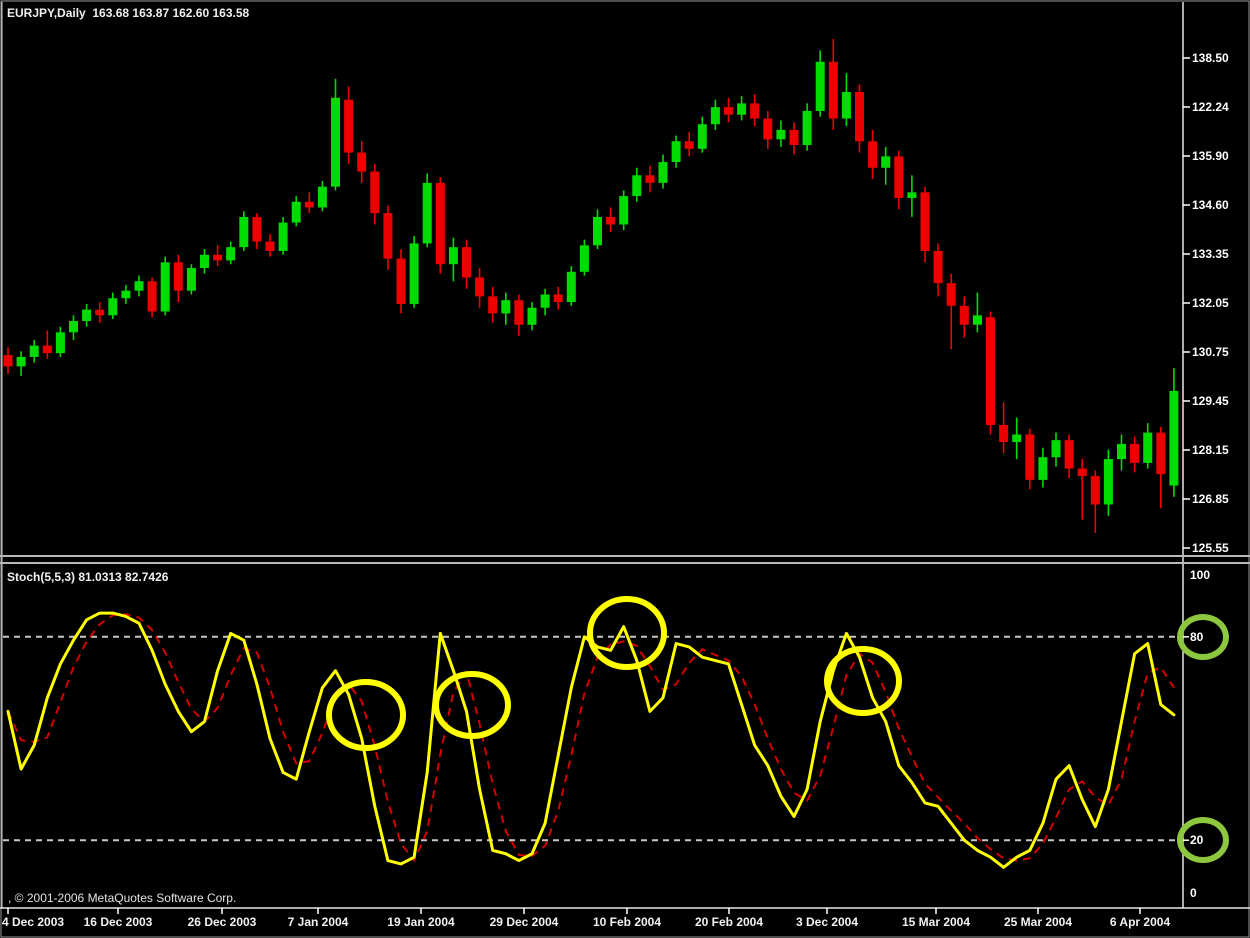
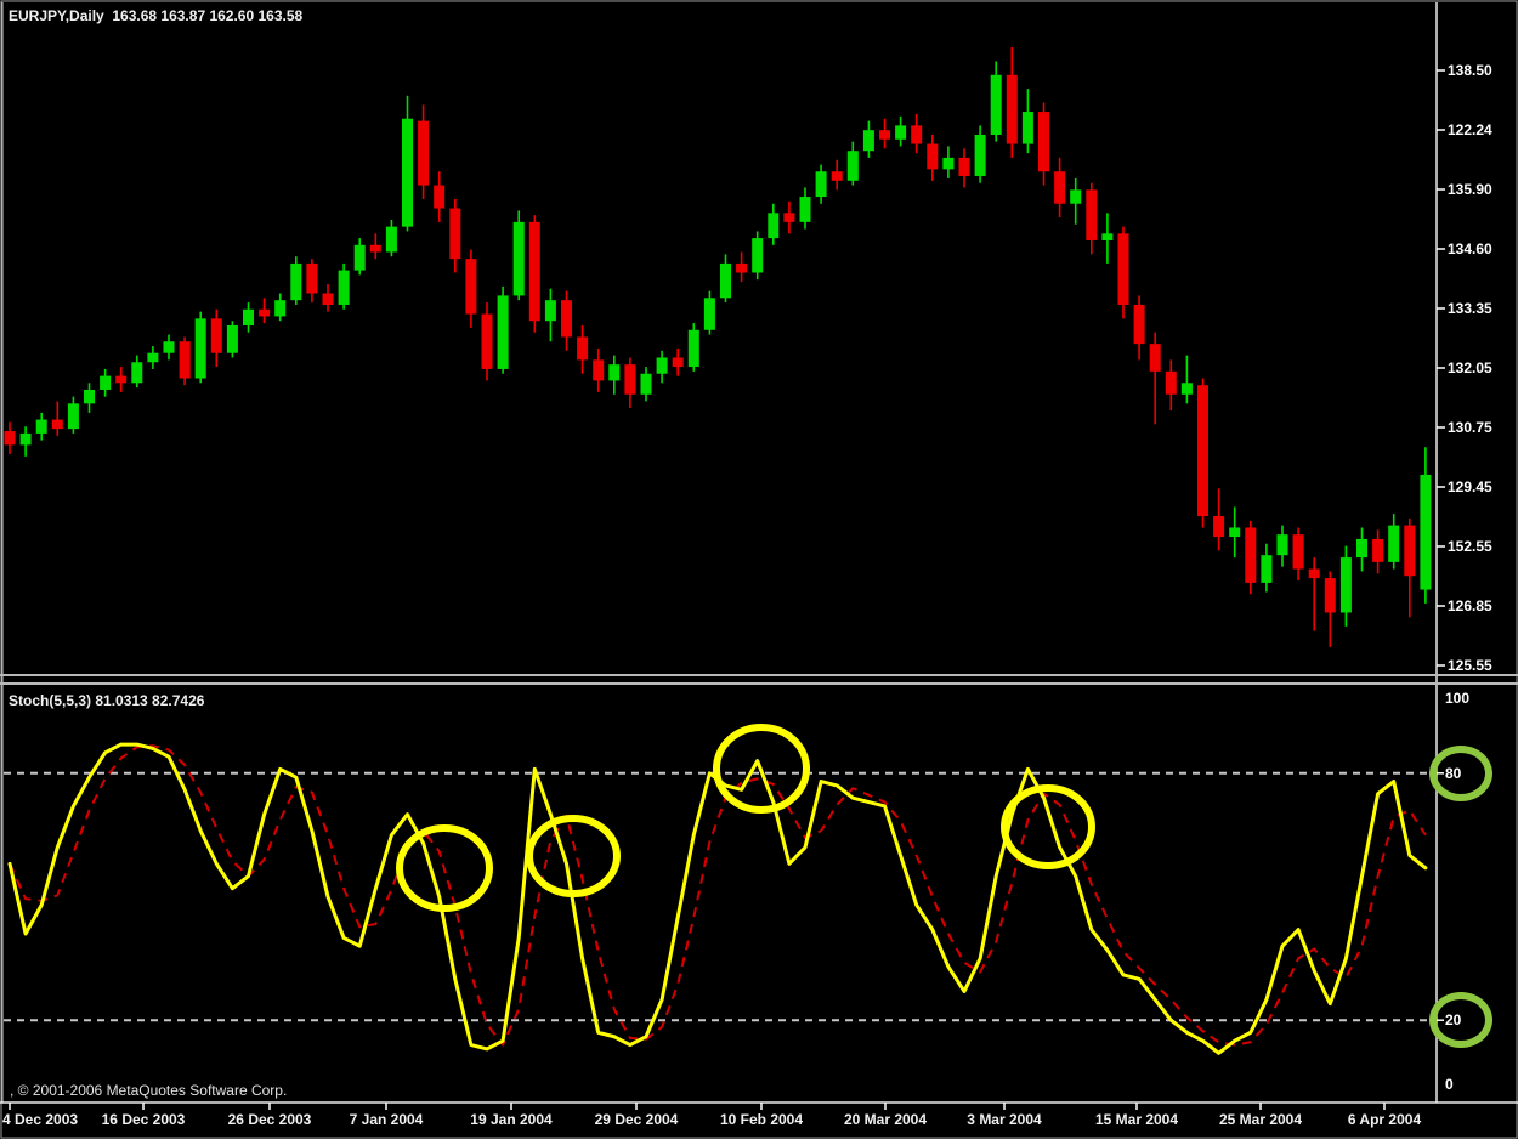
  EURJPY,Daily 163.68 163.87 162.60 163.58
  Stoch(5,5,3) 81.0313 82.7426
  , © 2001-2006 MetaQuotes Software Corp.
  138.50
  122.24
  135.90
  134.60
  133.35
  132.05
  130.75
  129.45
- 128.15
+ 152.55
  126.85
  125.55
  100
  80
  20
  0
  4 Dec 2003
  16 Dec 2003
  26 Dec 2003
  7 Jan 2004
  19 Jan 2004
  29 Dec 2004
  10 Feb 2004
- 20 Feb 2004
+ 20 Mar 2004
- 3 Dec 2004
+ 3 Mar 2004
  15 Mar 2004
  25 Mar 2004
  6 Apr 2004
